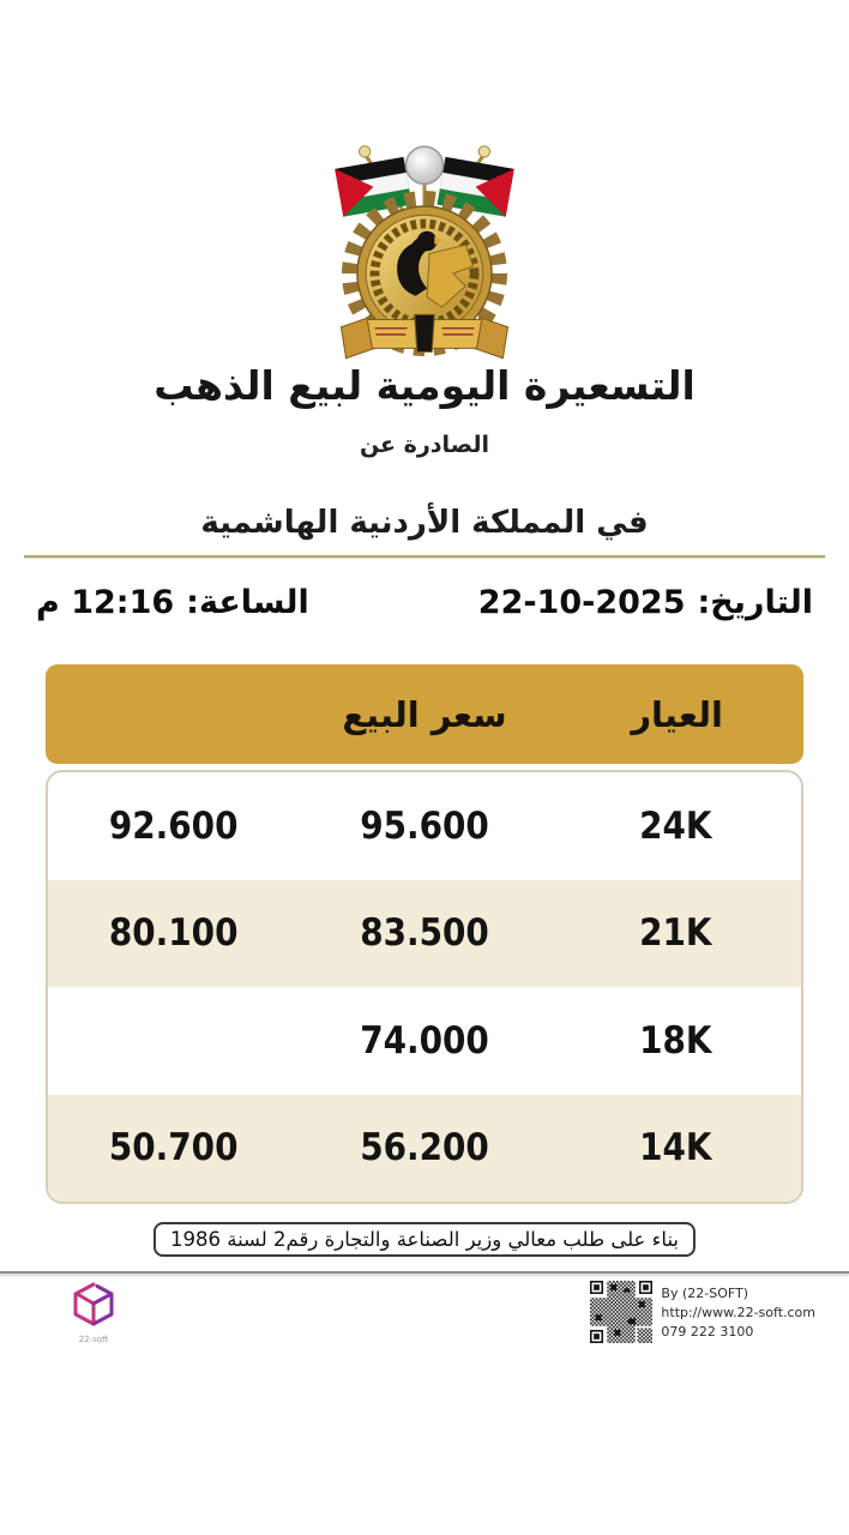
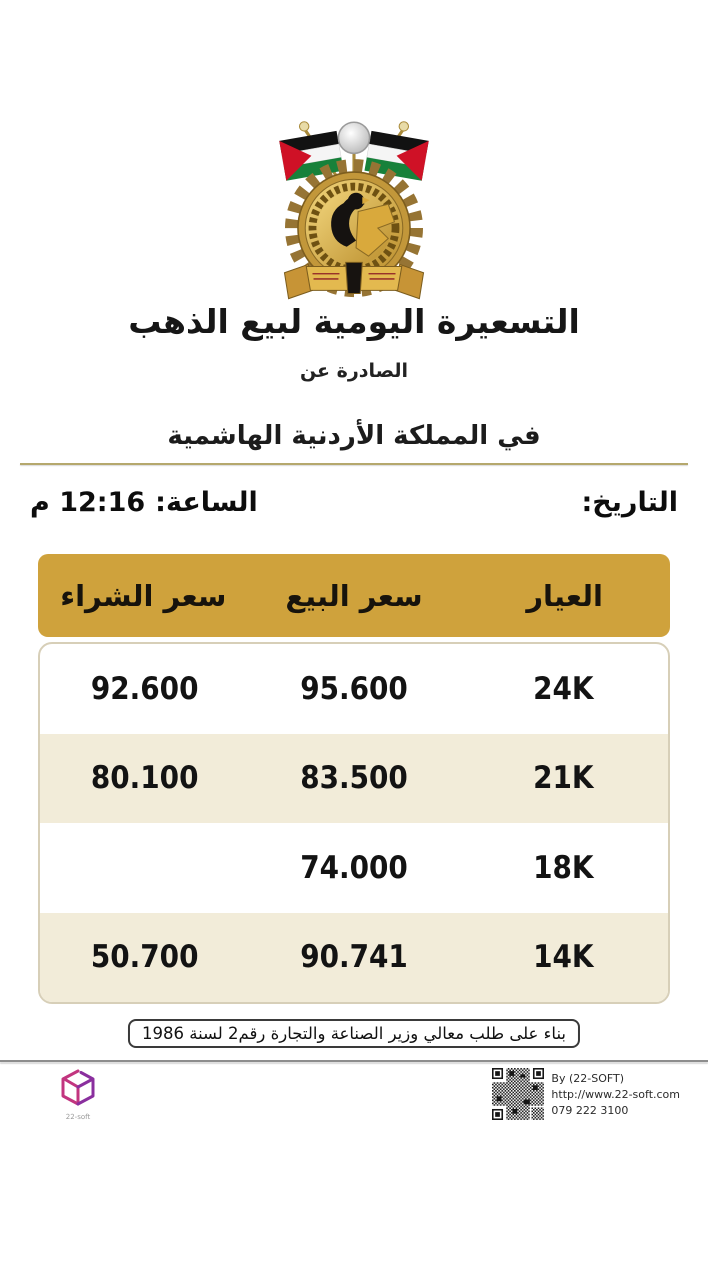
  التسعيرة اليومية لبيع الذهب
  الصادرة عن
  في المملكة الأردنية الهاشمية
  التاريخ:
- 22-10-2025
  الساعة:
  12:16 م
  العيار
  سعر البيع
+ سعر الشراء
  24K
  95.600
  92.600
  21K
  83.500
  80.100
  18K
  74.000
  14K
- 56.200
+ 90.741
  50.700
  بناء على طلب معالي وزير الصناعة والتجارة رقم2 لسنة 1986
  22-soft
  By (22-SOFT)
  http://www.22-soft.com
  079 222 3100
